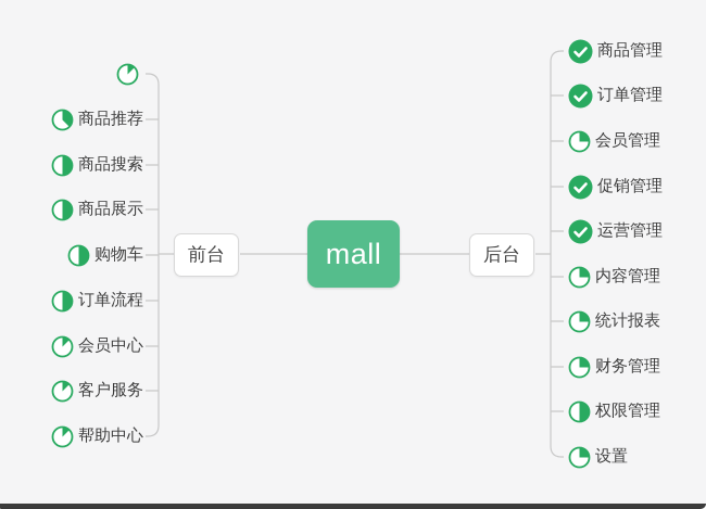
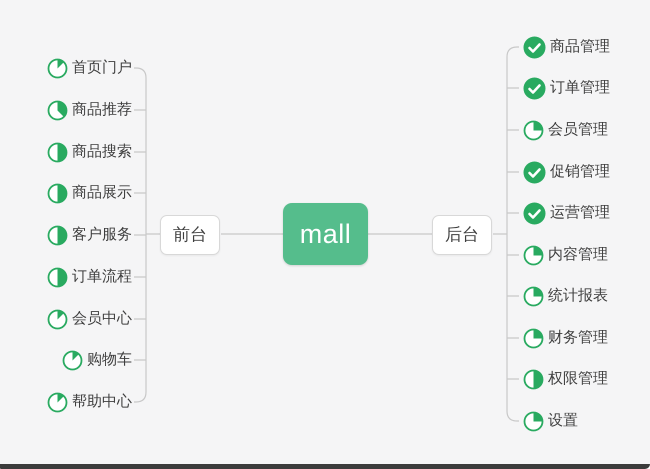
  前台
  mall
  后台
+ 首页门户
  商品推荐
  商品搜索
  商品展示
- 购物车
+ 客户服务
  订单流程
  会员中心
- 客户服务
+ 购物车
  帮助中心
  商品管理
  订单管理
  会员管理
  促销管理
  运营管理
  内容管理
  统计报表
  财务管理
  权限管理
  设置
